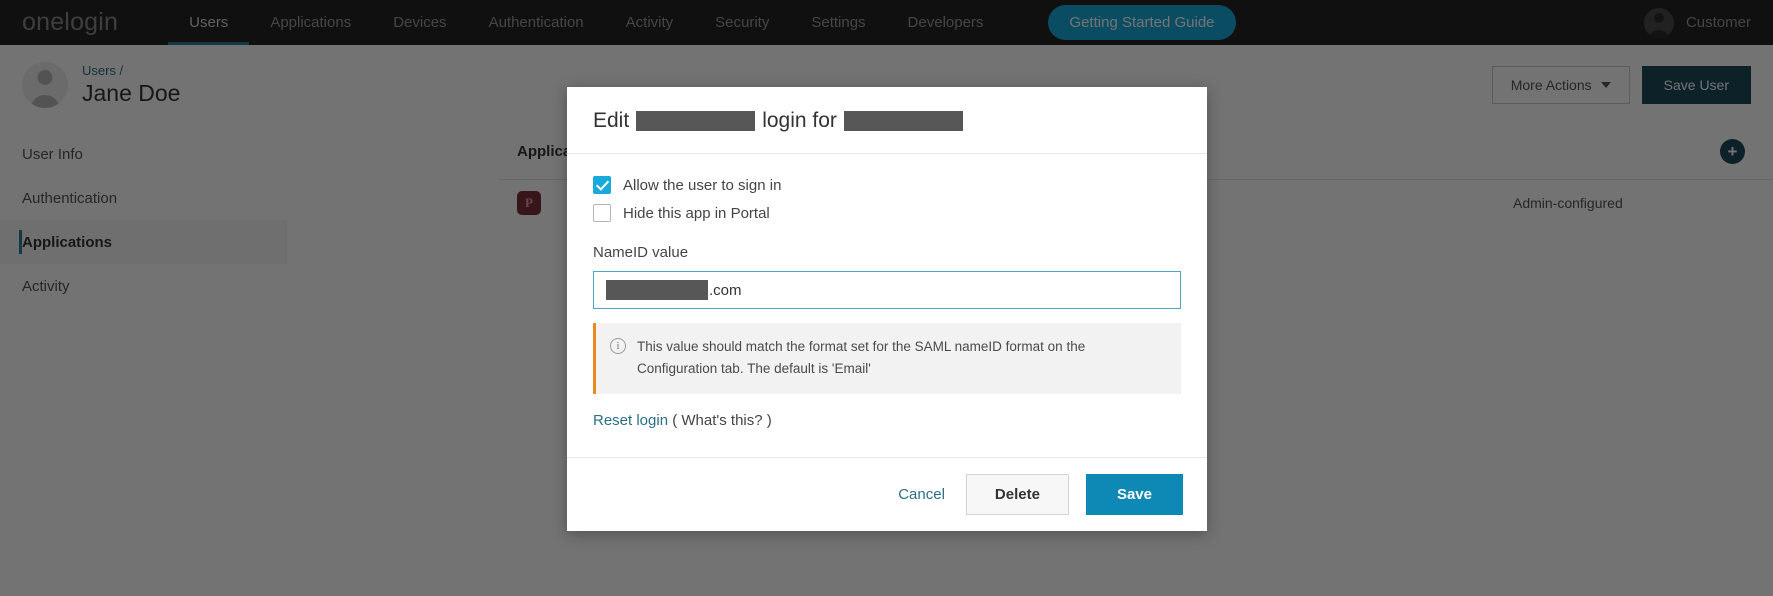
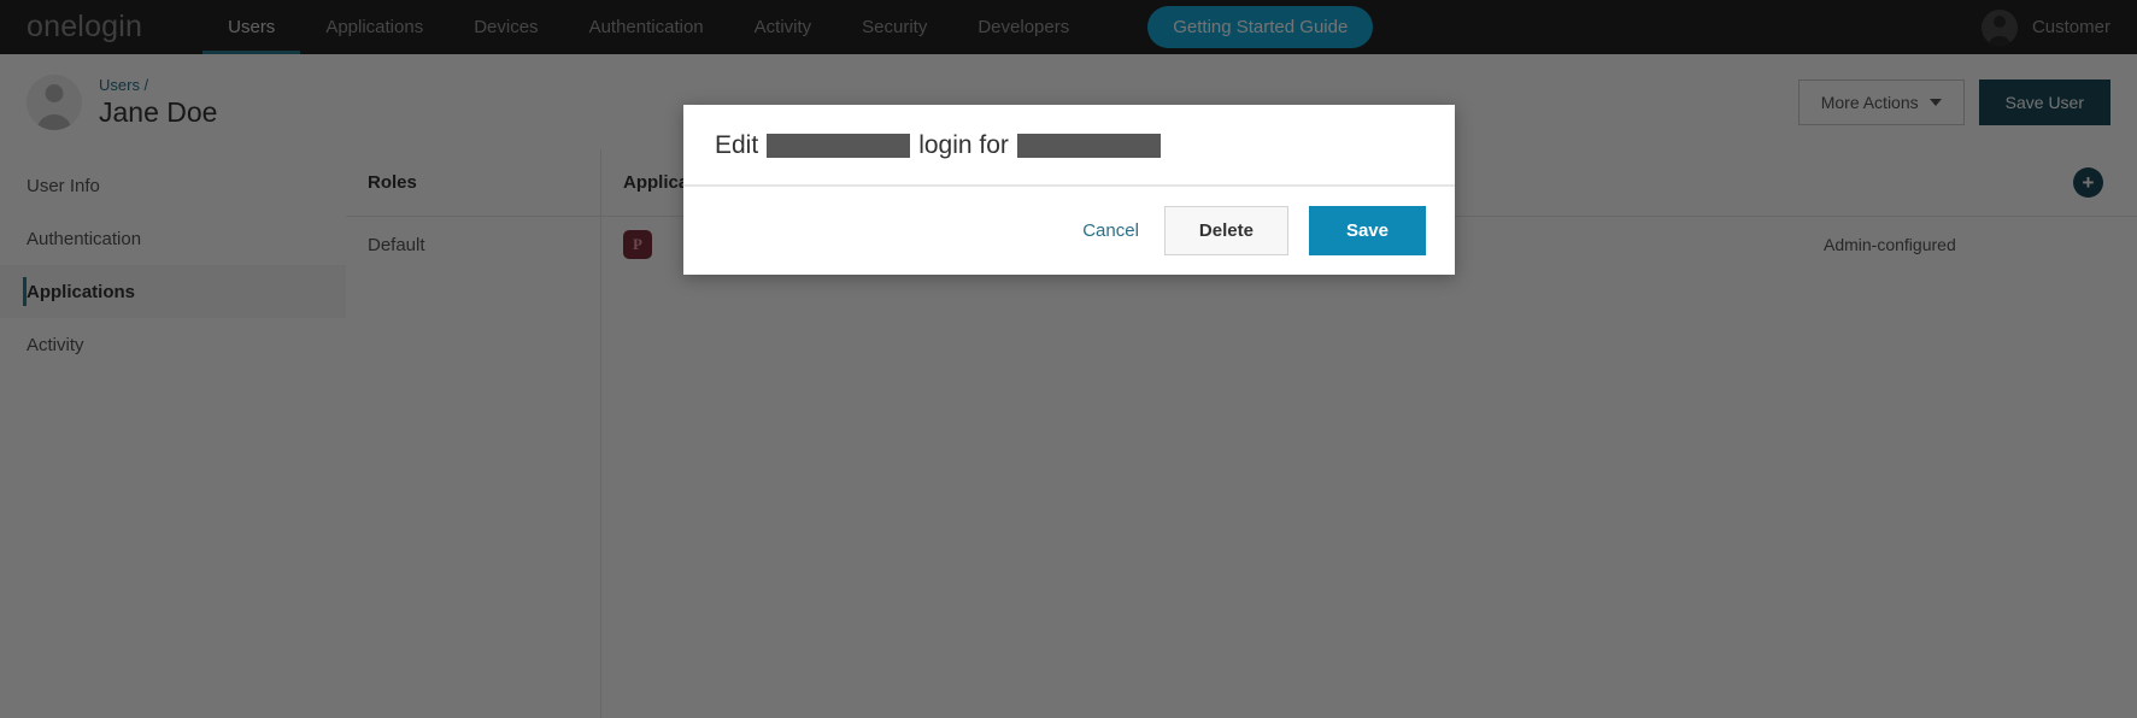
  onelogin
  Users
  Applications
  Devices
  Authentication
  Activity
  Security
- Settings
  Developers
  Getting Started Guide
  Customer
  Users /
  Jane Doe
  More Actions
  Save User
  User Info
  Authentication
  Applications
  Activity
+ Roles
+ Default
  +
  P
  Admin-configured
  Edit
  login for
- Allow the user to sign in
- Hide this app in Portal
- NameID value
- .com
- i
- This value should match the format set for the SAML nameID format on the Configuration tab. The default is 'Email'
- Reset login ( What's this? )
  Cancel
  Delete
  Save
